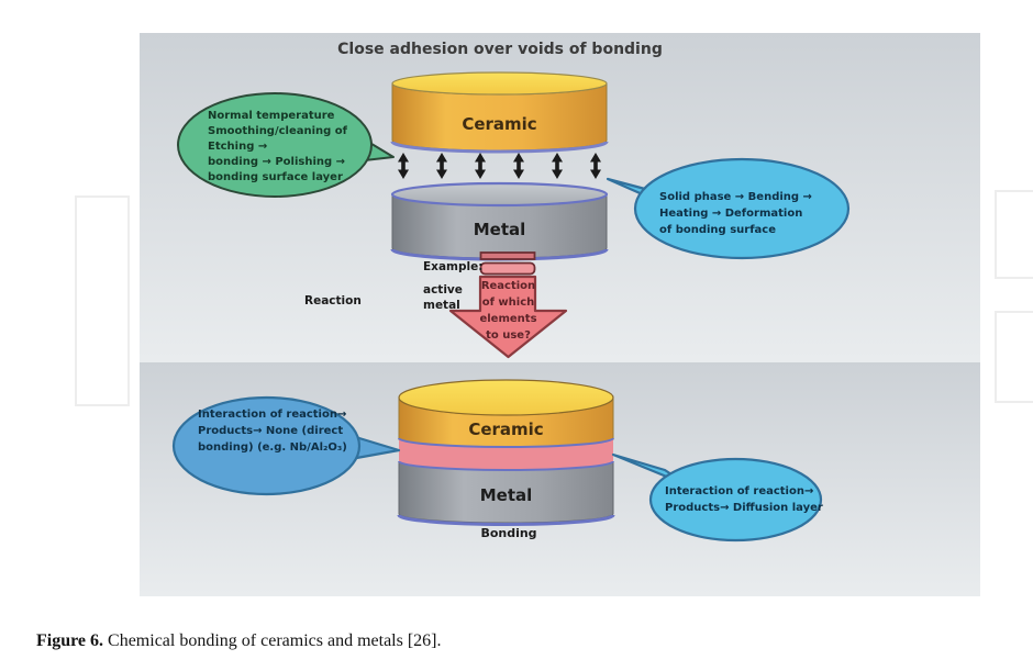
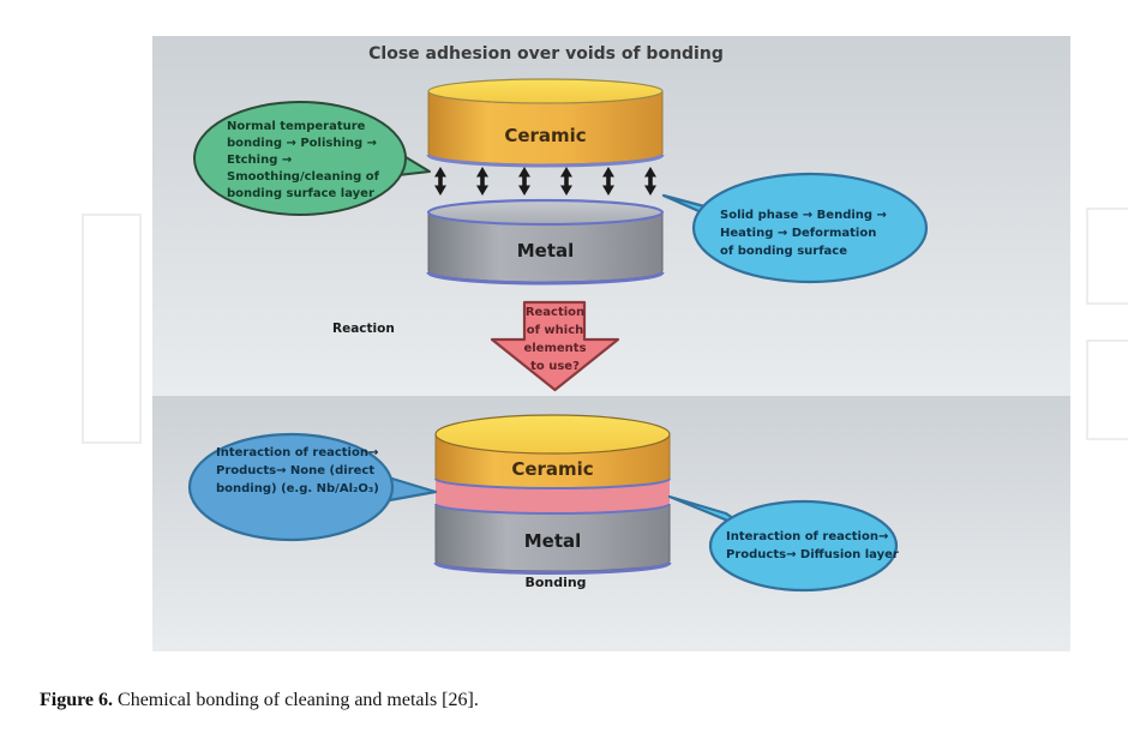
  Close adhesion over voids of bonding
  Normal temperature
- Smoothing/cleaning of
+ bonding → Polishing →
  Etching →
- bonding → Polishing →
+ Smoothing/cleaning of
  bonding surface layer
  Ceramic
  Metal
  Solid phase → Bending →
  Heating → Deformation
  of bonding surface
- Example:
- active
- metal
  Reaction
  Reaction
  of which
  elements
  to use?
  Ceramic
  Metal
  Bonding
  Interaction of reaction→
  Products→ None (direct
  bonding) (e.g. Nb/Al₂O₃)
  Interaction of reaction→
  Products→ Diffusion layer
- Figure 6. Chemical bonding of ceramics and metals [26].
+ Figure 6. Chemical bonding of cleaning and metals [26].
